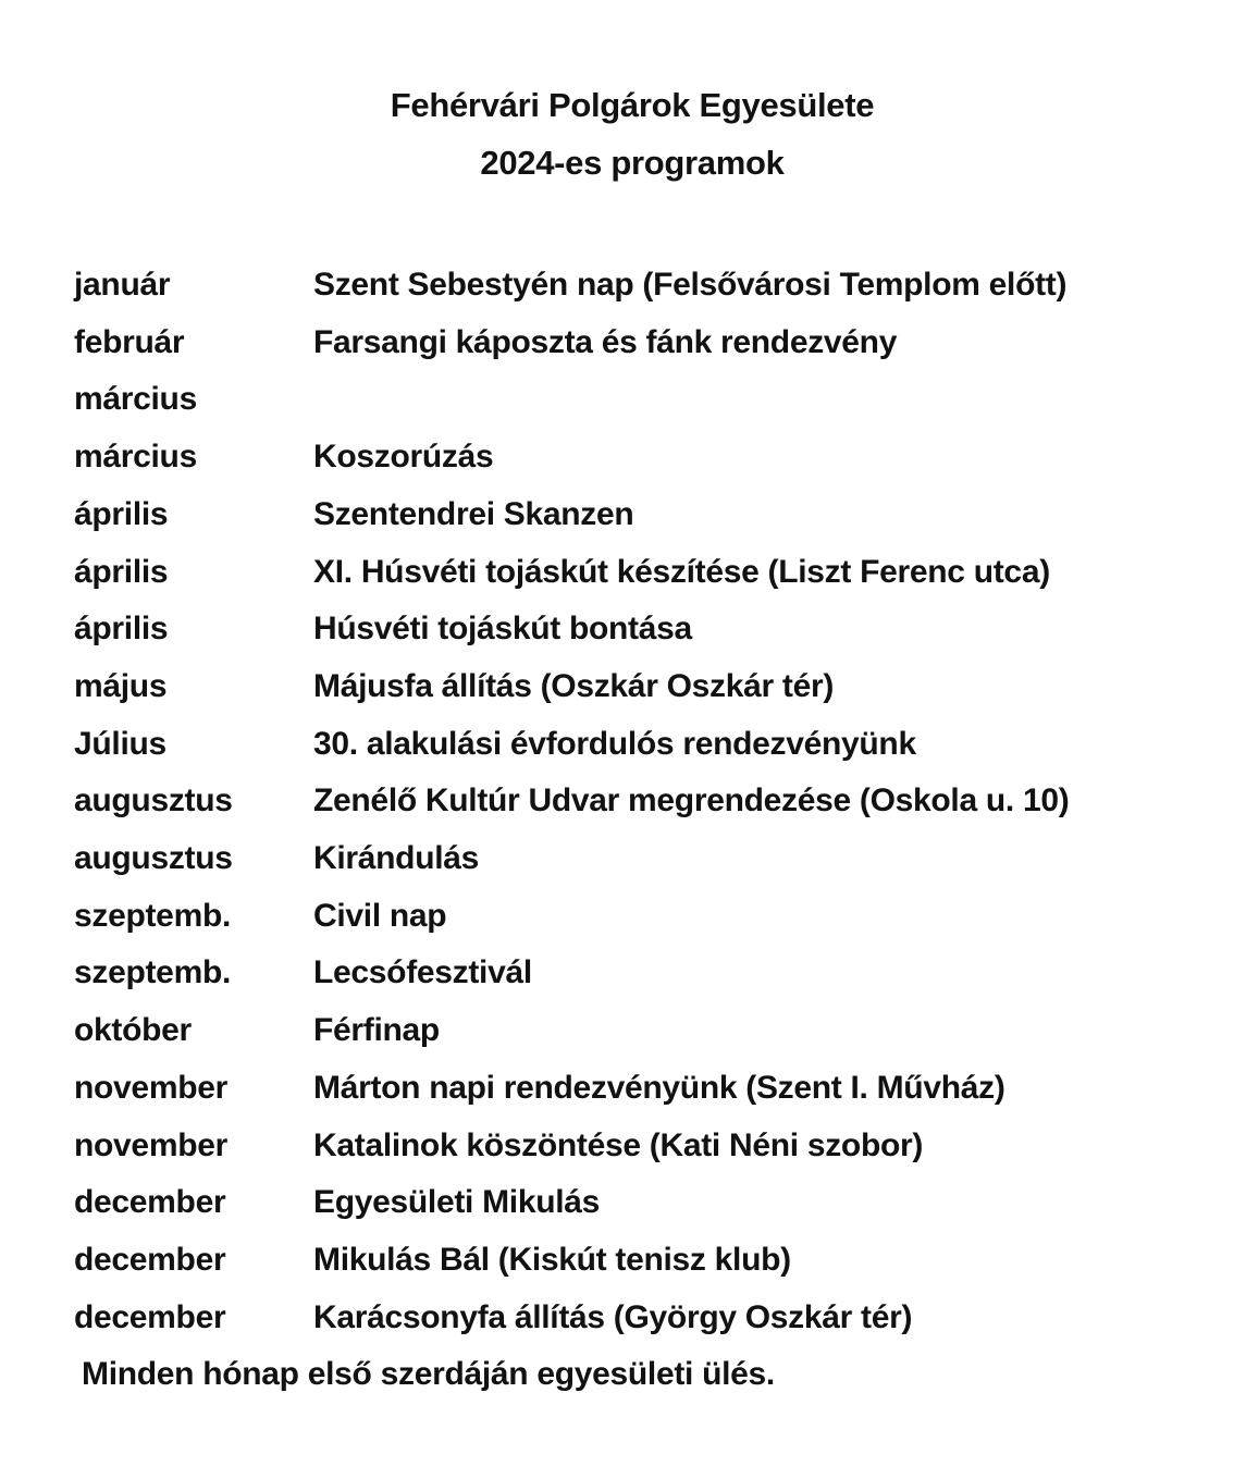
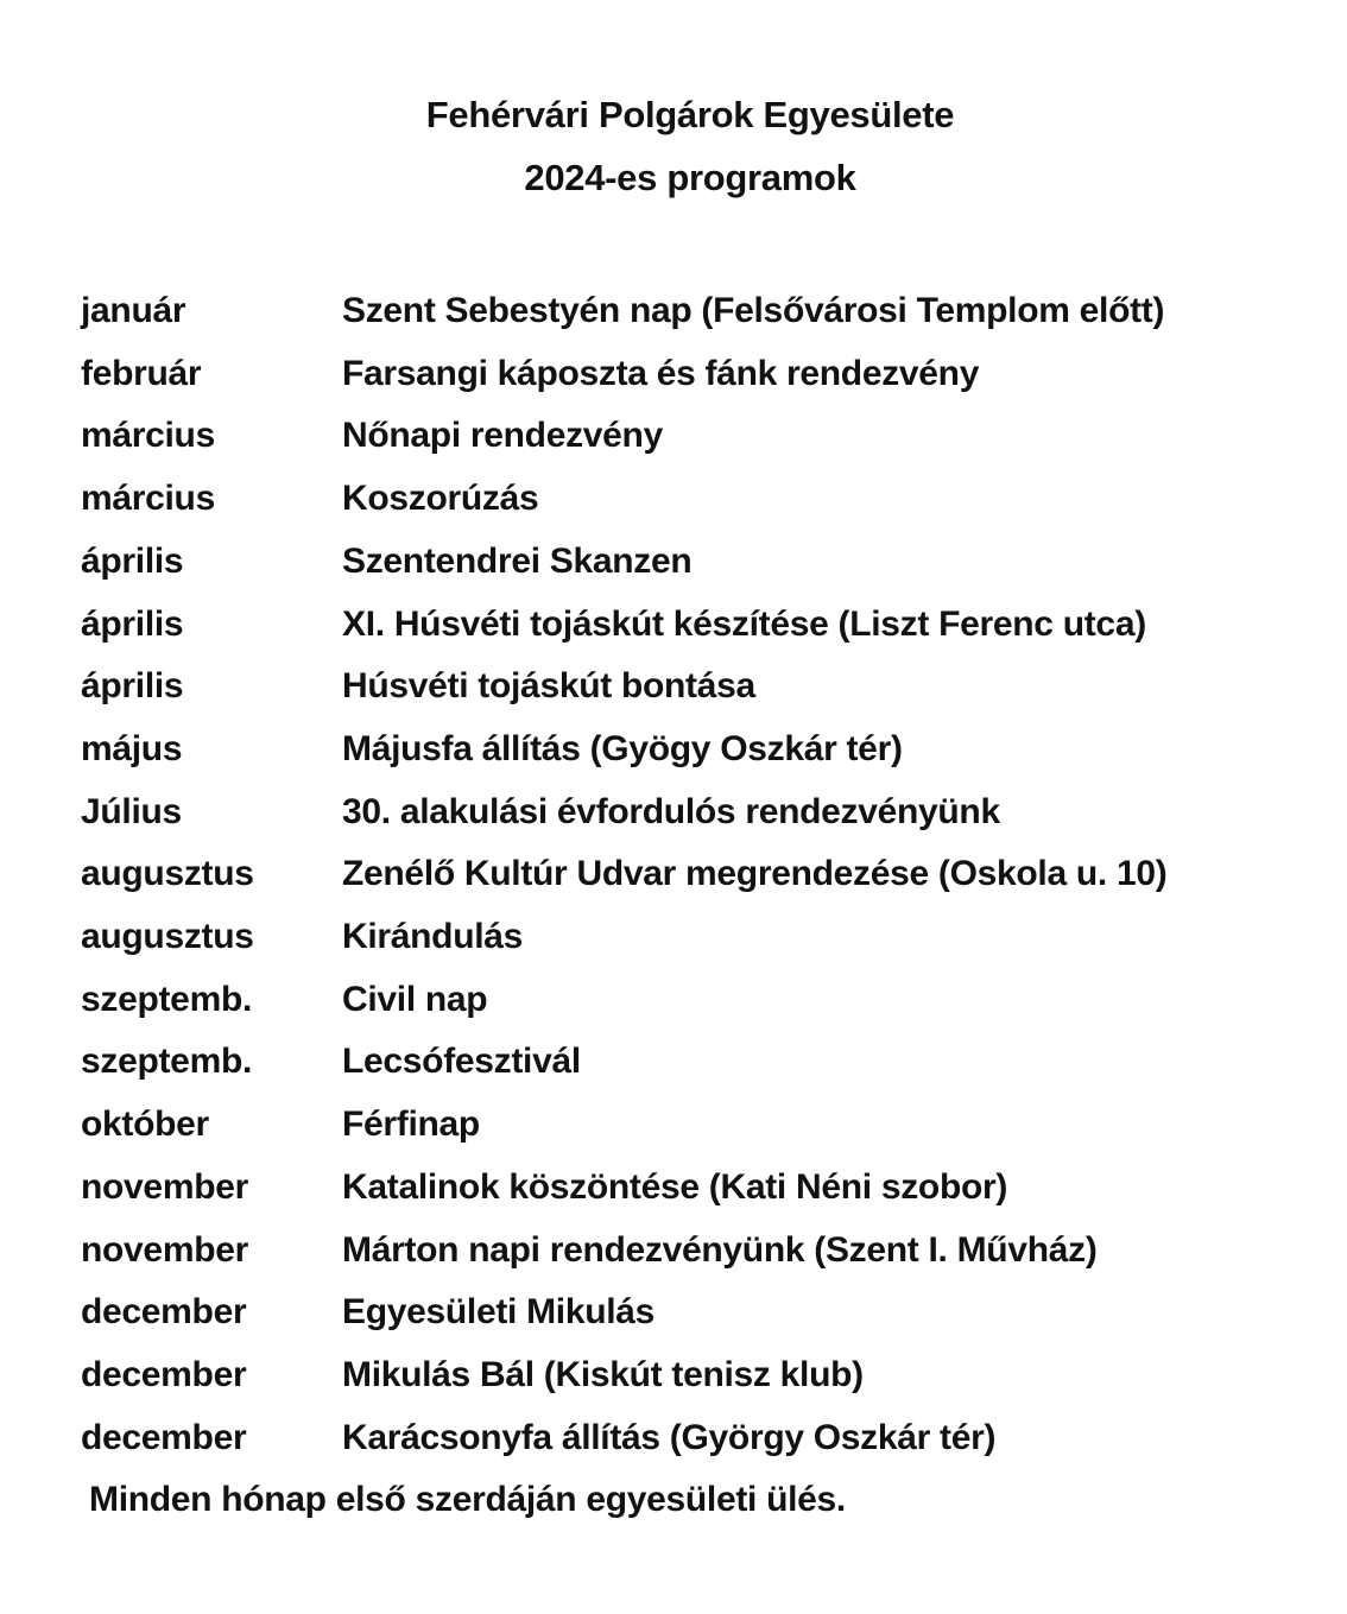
  Fehérvári Polgárok Egyesülete
  2024-es programok
  január
  Szent Sebestyén nap (Felsővárosi Templom előtt)
  február
  Farsangi káposzta és fánk rendezvény
  március
+ Nőnapi rendezvény
  március
  Koszorúzás
  április
  Szentendrei Skanzen
  április
  XI. Húsvéti tojáskút készítése (Liszt Ferenc utca)
  április
  Húsvéti tojáskút bontása
  május
- Májusfa állítás (Oszkár Oszkár tér)
+ Májusfa állítás (Gyögy Oszkár tér)
  Július
  30. alakulási évfordulós rendezvényünk
  augusztus
  Zenélő Kultúr Udvar megrendezése (Oskola u. 10)
  augusztus
  Kirándulás
  szeptemb.
  Civil nap
  szeptemb.
  Lecsófesztivál
  október
  Férfinap
  november
- Márton napi rendezvényünk (Szent I. Művház)
+ Katalinok köszöntése (Kati Néni szobor)
  november
- Katalinok köszöntése (Kati Néni szobor)
+ Márton napi rendezvényünk (Szent I. Művház)
  december
  Egyesületi Mikulás
  december
  Mikulás Bál (Kiskút tenisz klub)
  december
  Karácsonyfa állítás (György Oszkár tér)
  Minden hónap első szerdáján egyesületi ülés.
